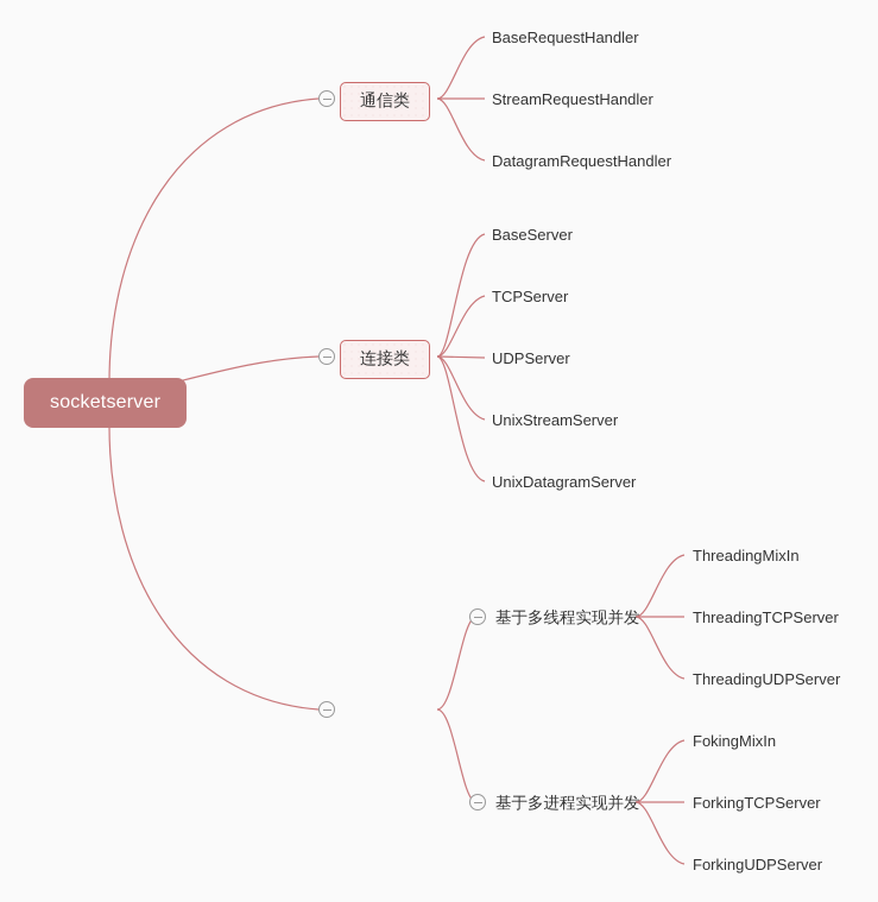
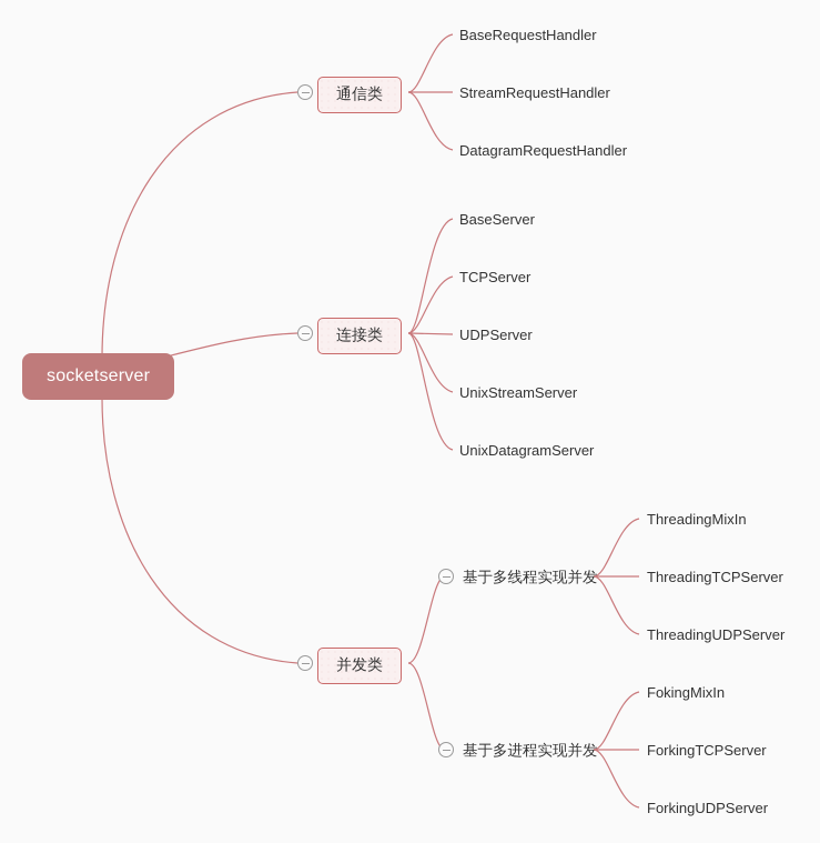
  socketserver
  通信类
  BaseRequestHandler
  StreamRequestHandler
  DatagramRequestHandler
  连接类
  BaseServer
  TCPServer
  UDPServer
  UnixStreamServer
  UnixDatagramServer
+ 并发类
  基于多线程实现并发
  ThreadingMixIn
  ThreadingTCPServer
  ThreadingUDPServer
  基于多进程实现并发
  FokingMixIn
  ForkingTCPServer
  ForkingUDPServer
